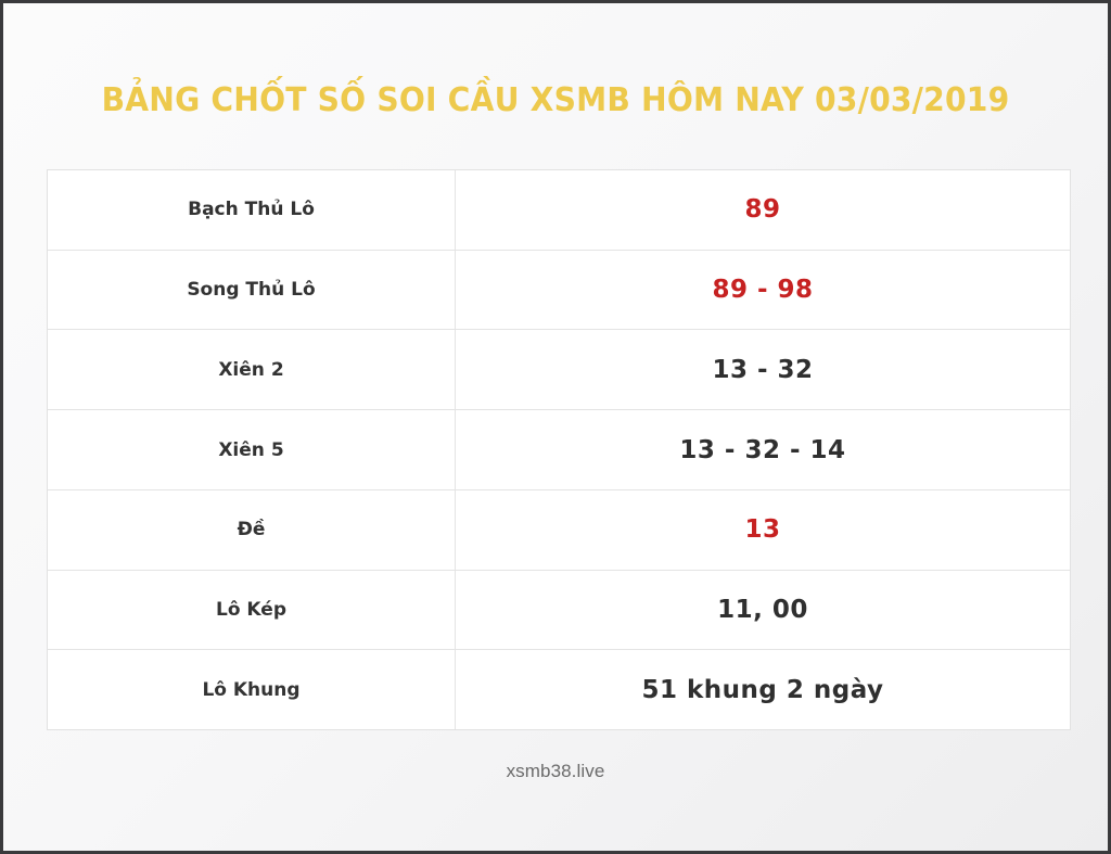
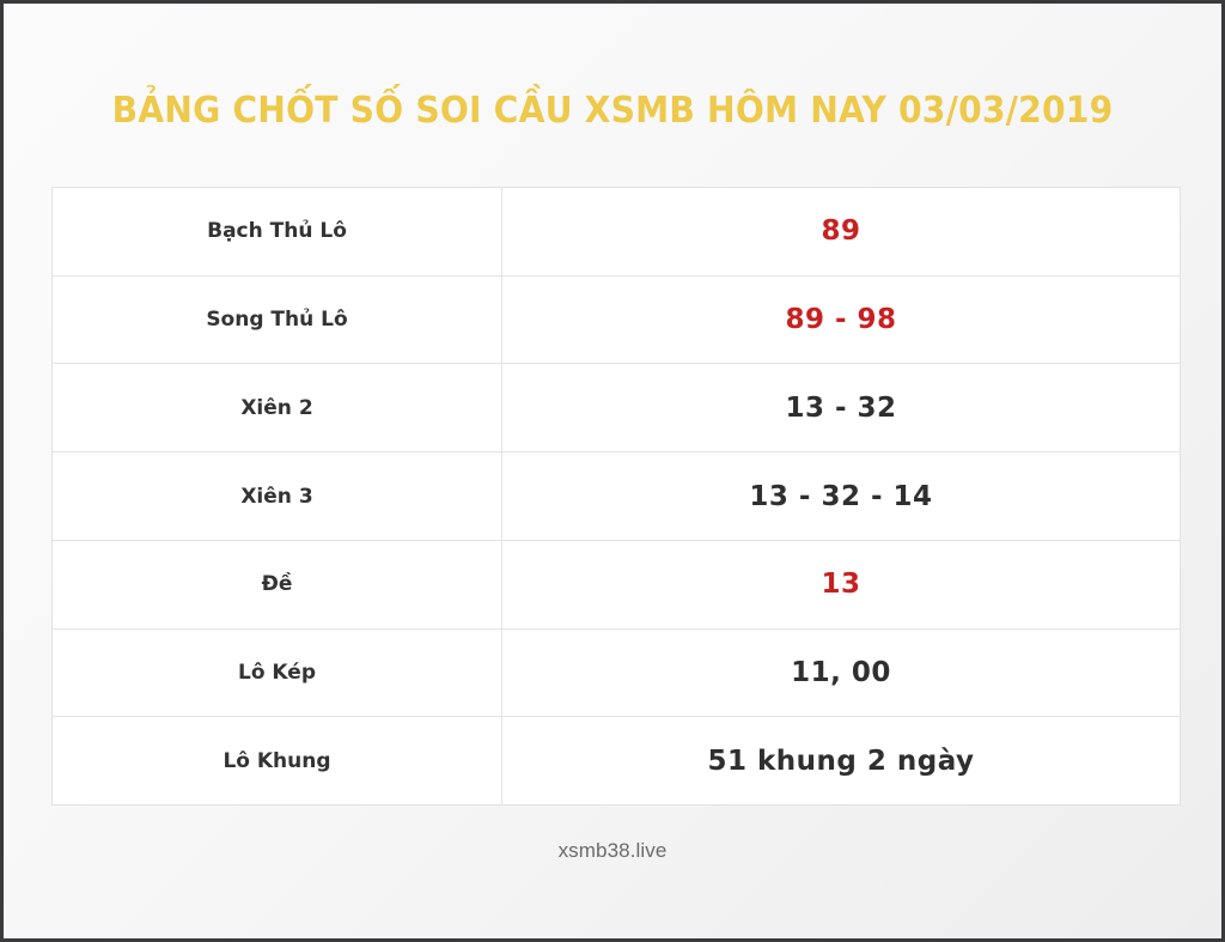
  BẢNG CHỐT SỐ SOI CẦU XSMB HÔM NAY 03/03/2019
  Bạch Thủ Lô
  89
  Song Thủ Lô
  89 - 98
  Xiên 2
  13 - 32
- Xiên 5
+ Xiên 3
  13 - 32 - 14
  Đề
  13
  Lô Kép
  11, 00
  Lô Khung
  51 khung 2 ngày
  xsmb38.live
